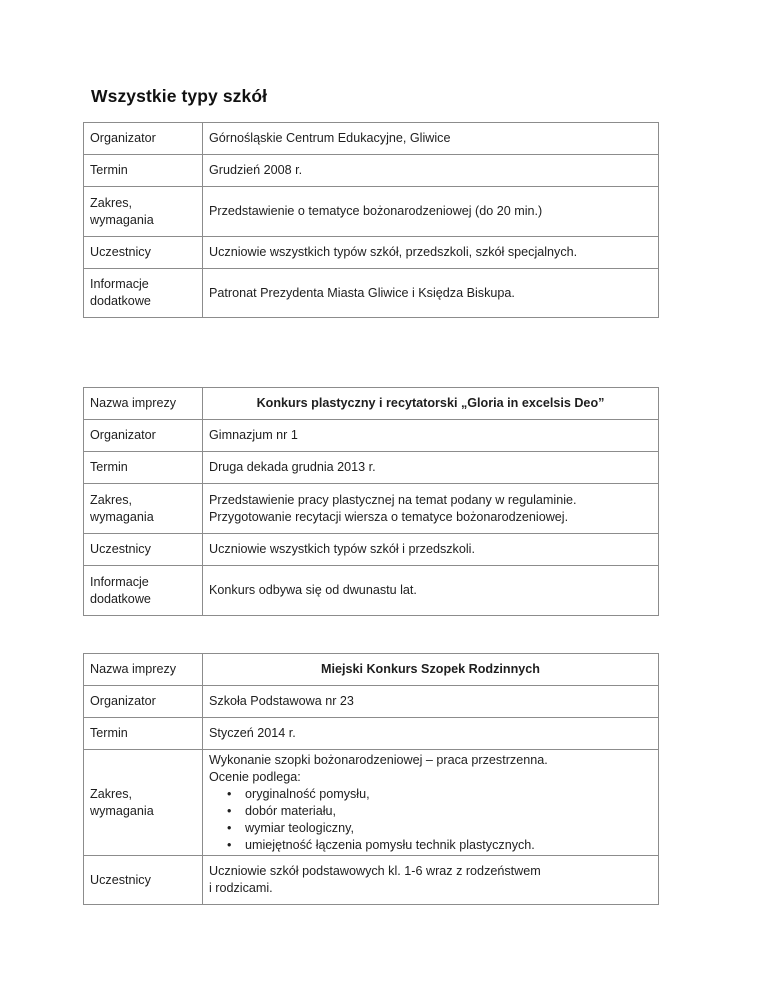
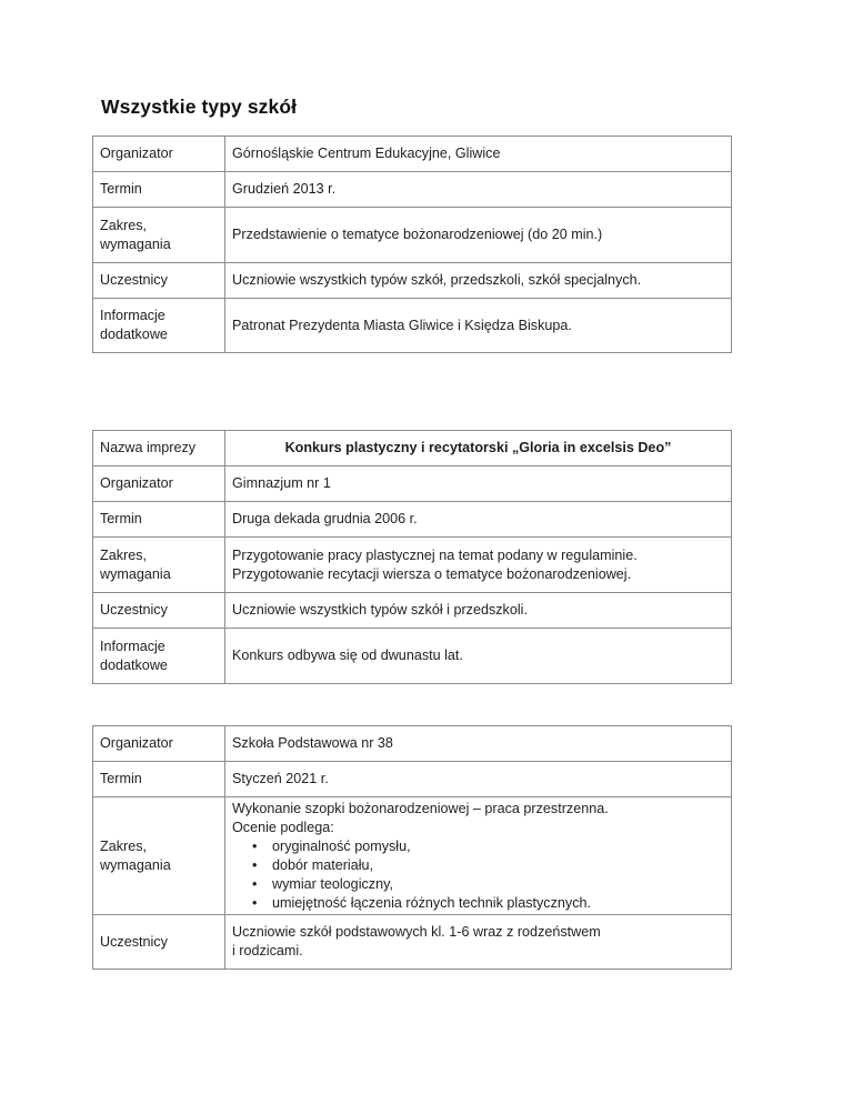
  Wszystkie typy szkół
  Organizator	Górnośląskie Centrum Edukacyjne, Gliwice
- Termin	Grudzień 2008 r.
+ Termin	Grudzień 2013 r.
  Zakres, wymagania	Przedstawienie o tematyce bożonarodzeniowej (do 20 min.)
  Uczestnicy	Uczniowie wszystkich typów szkół, przedszkoli, szkół specjalnych.
  Informacje dodatkowe	Patronat Prezydenta Miasta Gliwice i Księdza Biskupa.
  Nazwa imprezy	Konkurs plastyczny i recytatorski „Gloria in excelsis Deo”
  Organizator	Gimnazjum nr 1
- Termin	Druga dekada grudnia 2013 r.
+ Termin	Druga dekada grudnia 2006 r.
- Zakres, wymagania	Przedstawienie pracy plastycznej na temat podany w regulaminie. Przygotowanie recytacji wiersza o tematyce bożonarodzeniowej.
+ Zakres, wymagania	Przygotowanie pracy plastycznej na temat podany w regulaminie. Przygotowanie recytacji wiersza o tematyce bożonarodzeniowej.
  Uczestnicy	Uczniowie wszystkich typów szkół i przedszkoli.
  Informacje dodatkowe	Konkurs odbywa się od dwunastu lat.
- Nazwa imprezy	Miejski Konkurs Szopek Rodzinnych
- Organizator	Szkoła Podstawowa nr 23
+ Organizator	Szkoła Podstawowa nr 38
- Termin	Styczeń 2014 r.
+ Termin	Styczeń 2021 r.
- Zakres, wymagania	Wykonanie szopki bożonarodzeniowej – praca przestrzenna. Ocenie podlega: • oryginalność pomysłu, • dobór materiału, • wymiar teologiczny, • umiejętność łączenia pomysłu technik plastycznych.
+ Zakres, wymagania	Wykonanie szopki bożonarodzeniowej – praca przestrzenna. Ocenie podlega: • oryginalność pomysłu, • dobór materiału, • wymiar teologiczny, • umiejętność łączenia różnych technik plastycznych.
  Uczestnicy	Uczniowie szkół podstawowych kl. 1-6 wraz z rodzeństwem i rodzicami.
